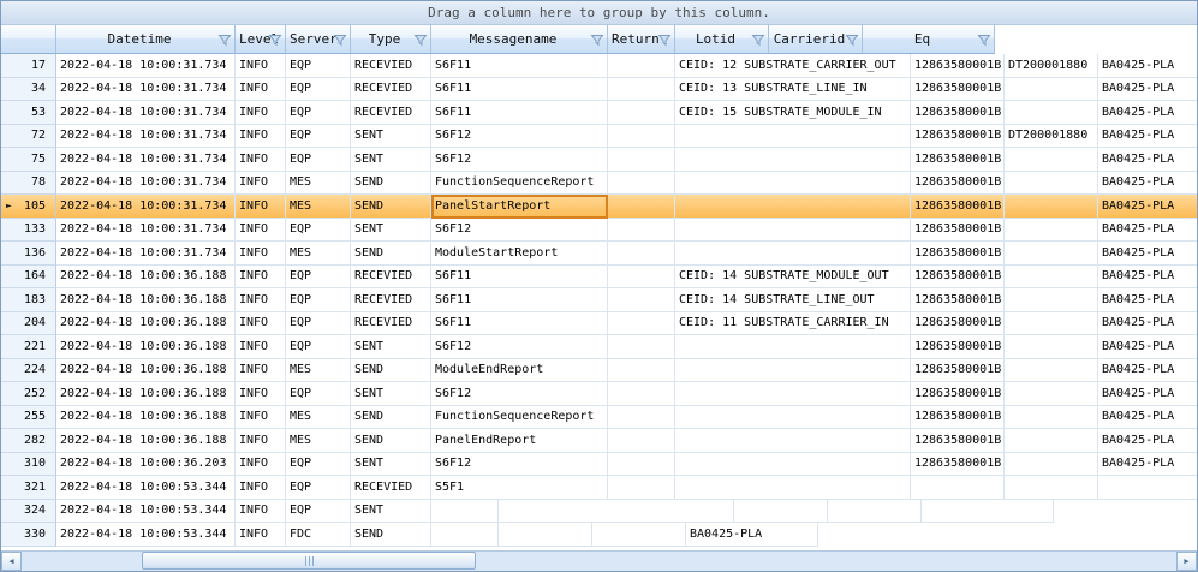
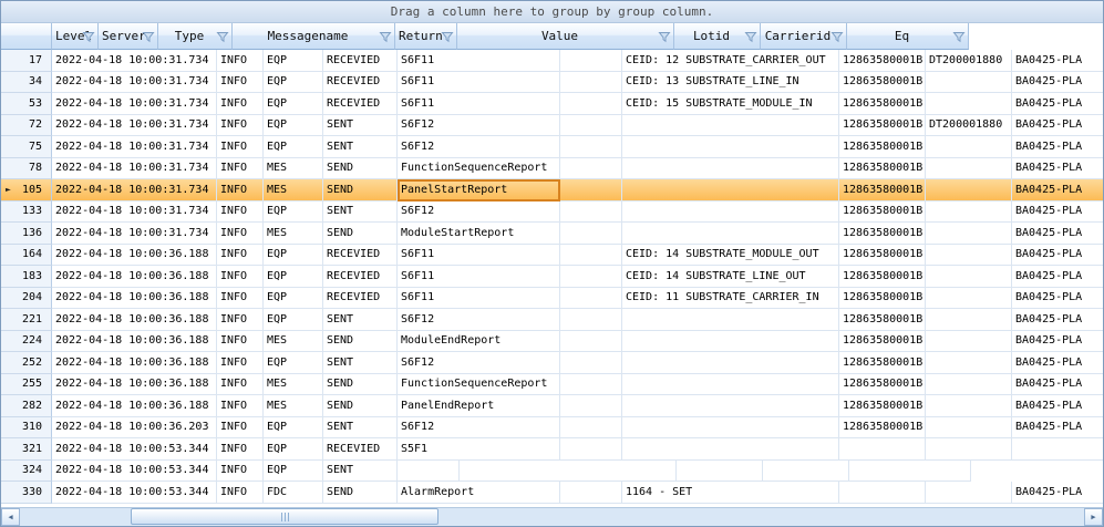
- Drag a column here to group by this column.
+ Drag a column here to group by group column.
- Datetime
  Leve
  Server
  Type
  Messagename
  Return
+ Value
  Lotid
  Carrierid
  Eq
  17
  2022-04-18 10:00:31.734
  INFO
  EQP
  RECEVIED
  S6F11
  CEID: 12 SUBSTRATE_CARRIER_OUT
  12863580001B
  DT200001880
  BA0425-PLA
  34
  2022-04-18 10:00:31.734
  INFO
  EQP
  RECEVIED
  S6F11
  CEID: 13 SUBSTRATE_LINE_IN
  12863580001B
  BA0425-PLA
  53
  2022-04-18 10:00:31.734
  INFO
  EQP
  RECEVIED
  S6F11
  CEID: 15 SUBSTRATE_MODULE_IN
  12863580001B
  BA0425-PLA
  72
  2022-04-18 10:00:31.734
  INFO
  EQP
  SENT
  S6F12
  12863580001B
  DT200001880
  BA0425-PLA
  75
  2022-04-18 10:00:31.734
  INFO
  EQP
  SENT
  S6F12
  12863580001B
  BA0425-PLA
  78
  2022-04-18 10:00:31.734
  INFO
  MES
  SEND
  FunctionSequenceReport
  12863580001B
  BA0425-PLA
  ►
  105
  2022-04-18 10:00:31.734
  INFO
  MES
  SEND
  PanelStartReport
  12863580001B
  BA0425-PLA
  133
  2022-04-18 10:00:31.734
  INFO
  EQP
  SENT
  S6F12
  12863580001B
  BA0425-PLA
  136
  2022-04-18 10:00:31.734
  INFO
  MES
  SEND
  ModuleStartReport
  12863580001B
  BA0425-PLA
  164
  2022-04-18 10:00:36.188
  INFO
  EQP
  RECEVIED
  S6F11
  CEID: 14 SUBSTRATE_MODULE_OUT
  12863580001B
  BA0425-PLA
  183
  2022-04-18 10:00:36.188
  INFO
  EQP
  RECEVIED
  S6F11
  CEID: 14 SUBSTRATE_LINE_OUT
  12863580001B
  BA0425-PLA
  204
  2022-04-18 10:00:36.188
  INFO
  EQP
  RECEVIED
  S6F11
  CEID: 11 SUBSTRATE_CARRIER_IN
  12863580001B
  BA0425-PLA
  221
  2022-04-18 10:00:36.188
  INFO
  EQP
  SENT
  S6F12
  12863580001B
  BA0425-PLA
  224
  2022-04-18 10:00:36.188
  INFO
  MES
  SEND
  ModuleEndReport
  12863580001B
  BA0425-PLA
  252
  2022-04-18 10:00:36.188
  INFO
  EQP
  SENT
  S6F12
  12863580001B
  BA0425-PLA
  255
  2022-04-18 10:00:36.188
  INFO
  MES
  SEND
  FunctionSequenceReport
  12863580001B
  BA0425-PLA
  282
  2022-04-18 10:00:36.188
  INFO
  MES
  SEND
  PanelEndReport
  12863580001B
  BA0425-PLA
  310
  2022-04-18 10:00:36.203
  INFO
  EQP
  SENT
  S6F12
  12863580001B
  BA0425-PLA
  321
  2022-04-18 10:00:53.344
  INFO
  EQP
  RECEVIED
  S5F1
  324
  2022-04-18 10:00:53.344
  INFO
  EQP
  SENT
  330
  2022-04-18 10:00:53.344
  INFO
  FDC
  SEND
+ AlarmReport
+ 1164 - SET
  BA0425-PLA
  ◀
  ▶
